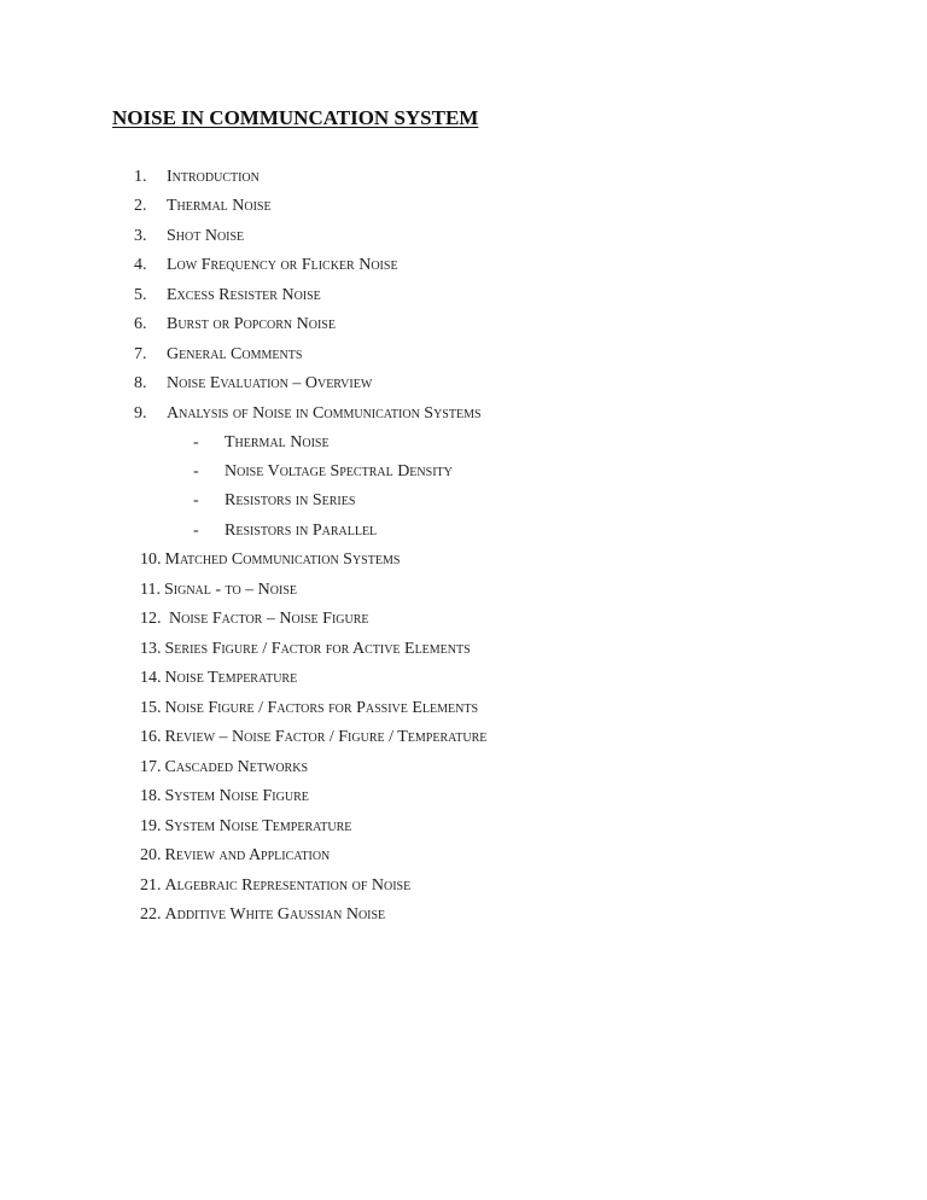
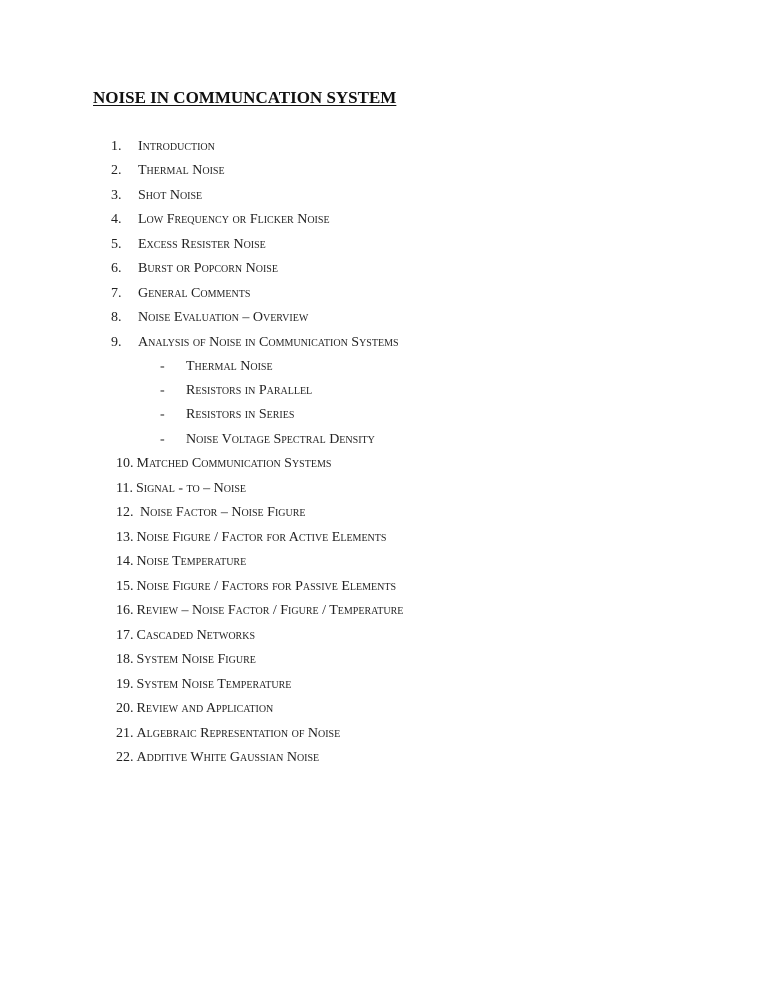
  NOISE IN COMMUNCATION SYSTEM
  1.
  Introduction
  2.
  Thermal Noise
  3.
  Shot Noise
  4.
  Low Frequency or Flicker Noise
  5.
  Excess Resister Noise
  6.
  Burst or Popcorn Noise
  7.
  General Comments
  8.
  Noise Evaluation – Overview
  9.
  Analysis of Noise in Communication Systems
  -
  Thermal Noise
  -
- Noise Voltage Spectral Density
+ Resistors in Parallel
  -
  Resistors in Series
  -
- Resistors in Parallel
+ Noise Voltage Spectral Density
  10. Matched Communication Systems
  11. Signal - to – Noise
  12. Noise Factor – Noise Figure
- 13. Series Figure / Factor for Active Elements
+ 13. Noise Figure / Factor for Active Elements
  14. Noise Temperature
  15. Noise Figure / Factors for Passive Elements
  16. Review – Noise Factor / Figure / Temperature
  17. Cascaded Networks
  18. System Noise Figure
  19. System Noise Temperature
  20. Review and Application
  21. Algebraic Representation of Noise
  22. Additive White Gaussian Noise
